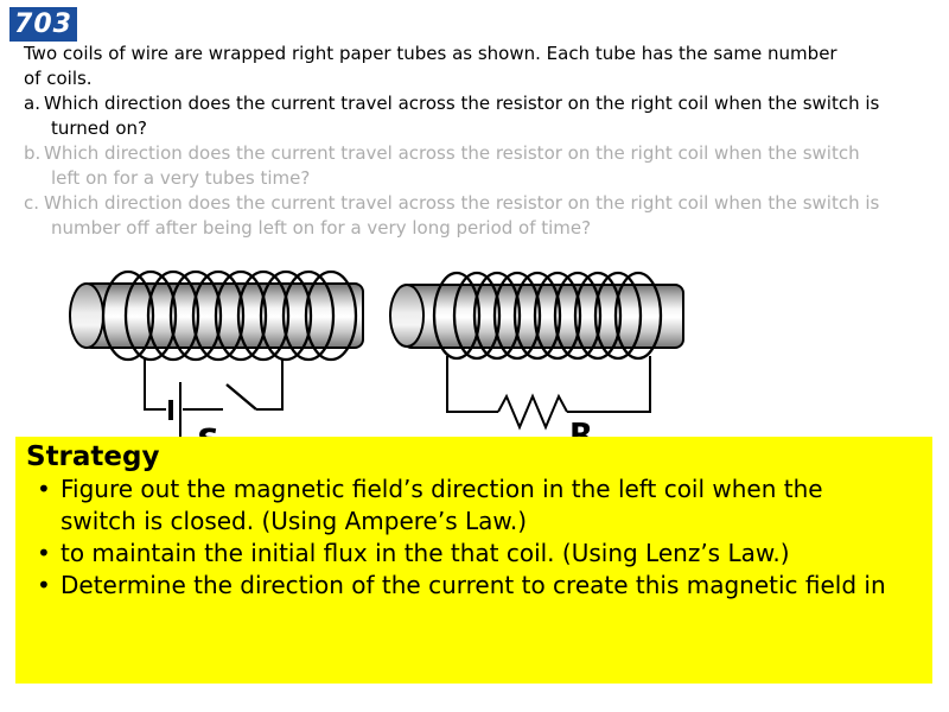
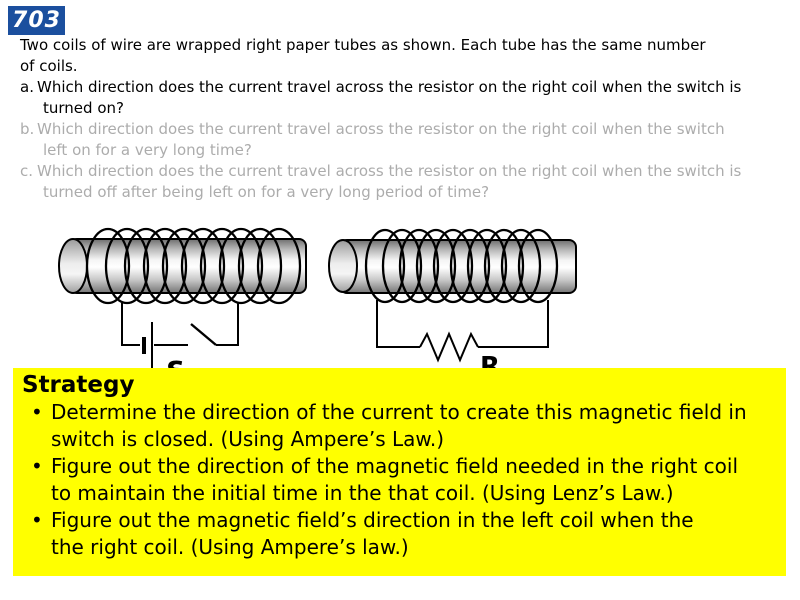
  703
  Two coils of wire are wrapped right paper tubes as shown. Each tube has the same number
  of coils.
  a.
  Which direction does the current travel across the resistor on the right coil when the switch is
  turned on?
  b.
  Which direction does the current travel across the resistor on the right coil when the switch
- left on for a very tubes time?
+ left on for a very long time?
  c.
  Which direction does the current travel across the resistor on the right coil when the switch is
- number off after being left on for a very long period of time?
+ turned off after being left on for a very long period of time?
  R
  Strategy
  •
- Figure out the magnetic field’s direction in the left coil when the
+ Determine the direction of the current to create this magnetic field in
  switch is closed. (Using Ampere’s Law.)
  •
+ Figure out the direction of the magnetic field needed in the right coil
- to maintain the initial flux in the that coil. (Using Lenz’s Law.)
+ to maintain the initial time in the that coil. (Using Lenz’s Law.)
  •
- Determine the direction of the current to create this magnetic field in
+ Figure out the magnetic field’s direction in the left coil when the
+ the right coil. (Using Ampere’s law.)
